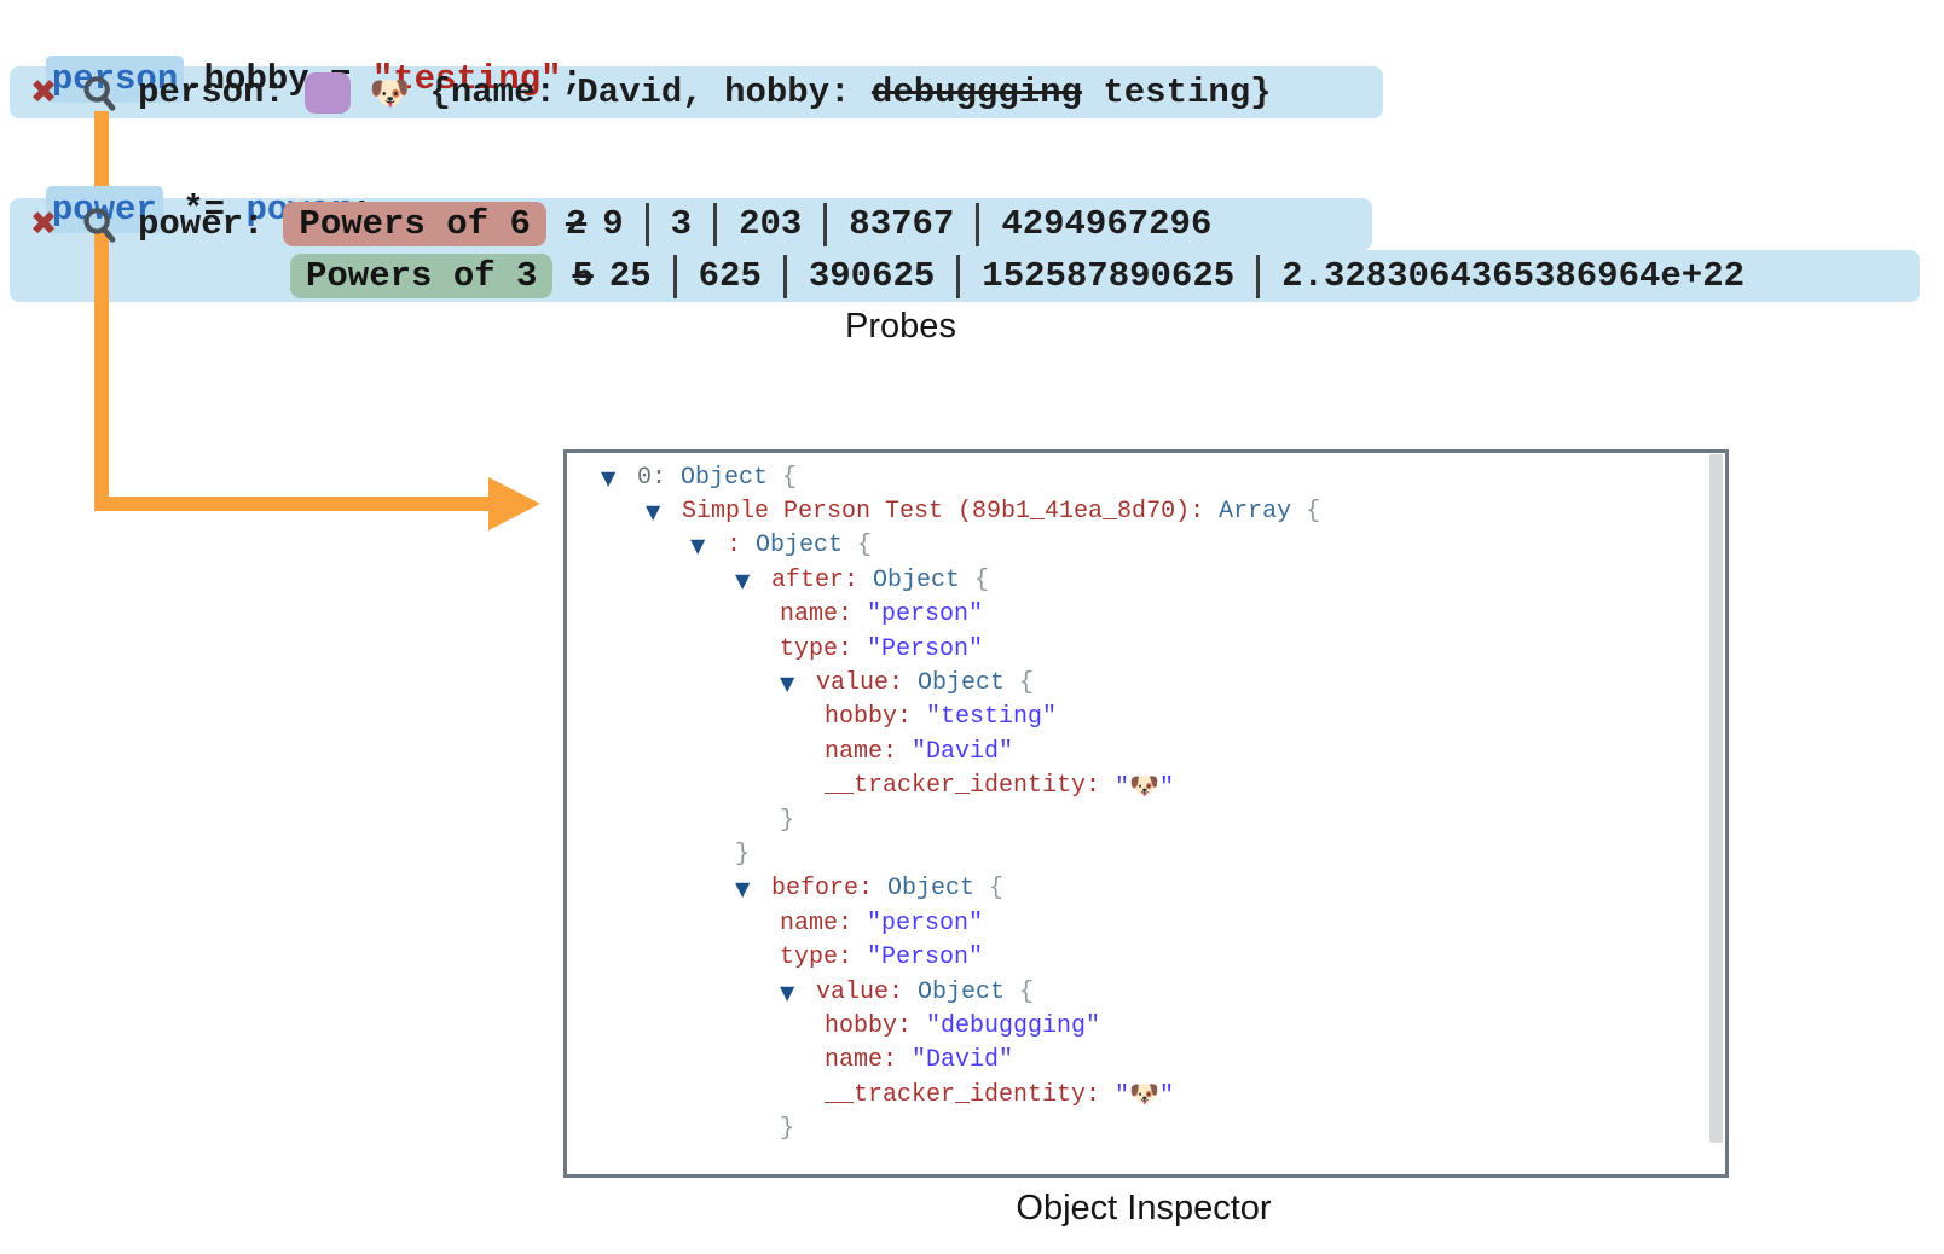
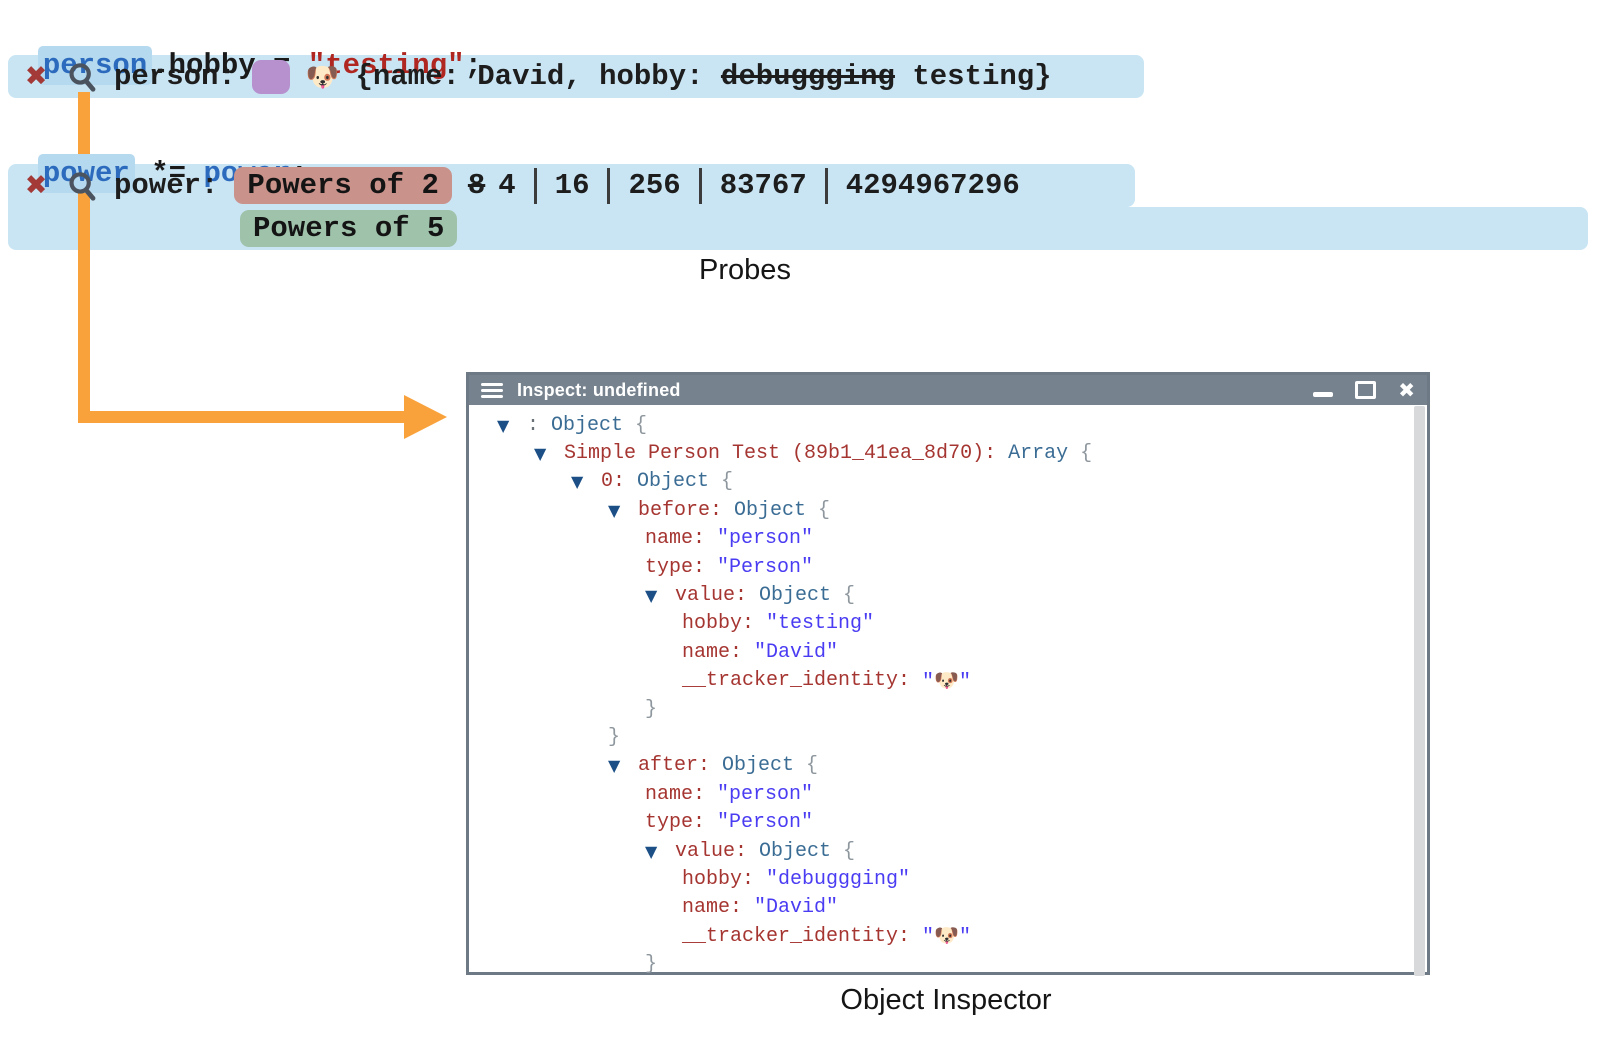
  peson .hobby "testing";
  person:
  🐶
  {name: David, hobby: debuggging testing}
  power:
- Powers of 6
+ Powers of 2
- 2
+ 8
- 9
+ 4
- 3
+ 16
- 203
+ 256
  83767
  4294967296
- Powers of 3
+ Powers of 5
- 5
- 25
- 625
- 390625
- 152587890625
- 2.3283064365386964e+22
  Probes
  Object Inspector
+ Inspect: undefined
- 0:
+ :
  Object
  {
  Simple Person Test (89b1_41ea_8d70):
  Array
  {
- :
+ 0:
  Object
  {
- after:
+ before:
  Object
  {
  name:
  "person"
  type:
  "Person"
  value:
  Object
  {
  hobby:
  "testing"
  name:
  "David"
  __tracker_identity:
  "🐶"
  }
  }
- before:
+ after:
  Object
  {
  name:
  "person"
  type:
  "Person"
  value:
  Object
  {
  hobby:
  "debuggging"
  name:
  "David"
  __tracker_identity:
  "🐶"
  }
